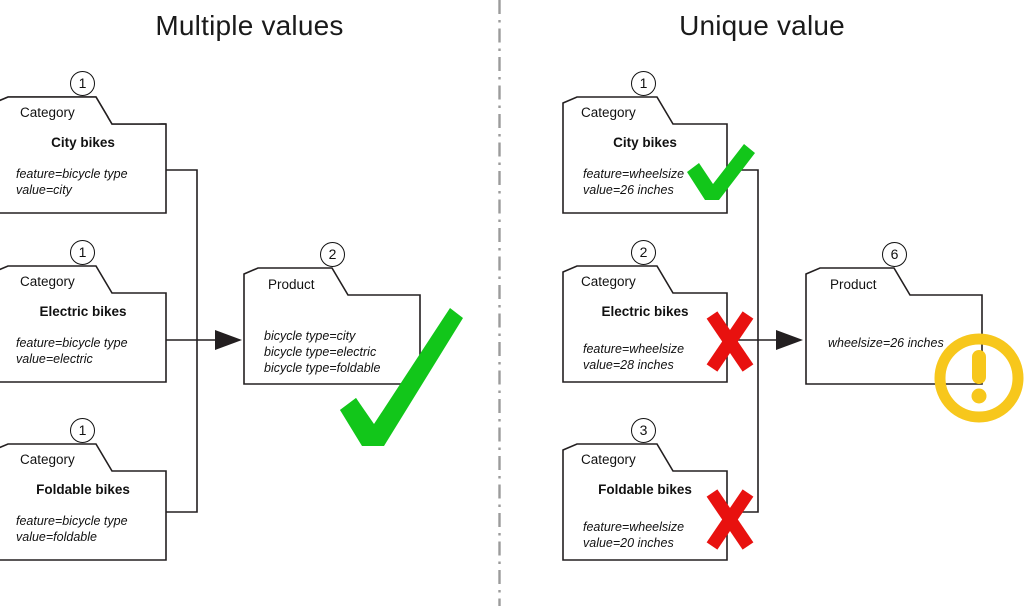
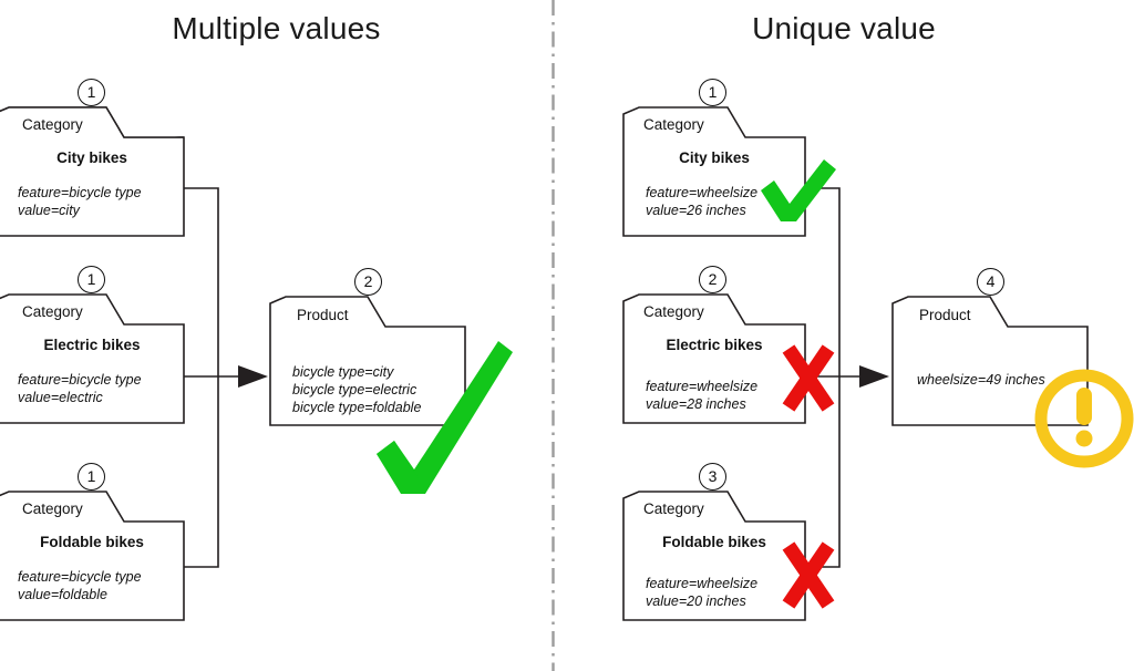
  Multiple values
  Unique value
  1
  Category
  City bikes
  feature=bicycle type
  value=city
  1
  Category
  Electric bikes
  feature=bicycle type
  value=electric
  1
  Category
  Foldable bikes
  feature=bicycle type
  value=foldable
  2
  Product
  bicycle type=city
  bicycle type=electric
  bicycle type=foldable
  1
  Category
  City bikes
  feature=wheelsize
  value=26 inches
  2
  Category
  Electric bikes
  feature=wheelsize
  value=28 inches
  3
  Category
  Foldable bikes
  feature=wheelsize
  value=20 inches
- 6
+ 4
  Product
- wheelsize=26 inches
+ wheelsize=49 inches
